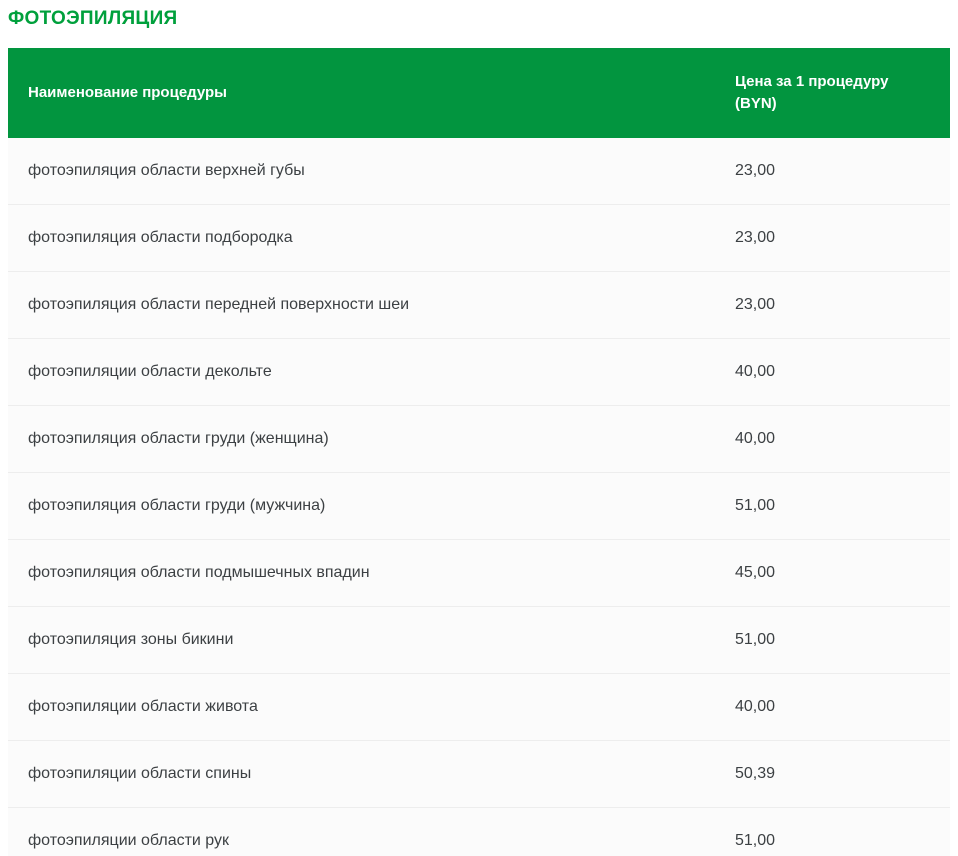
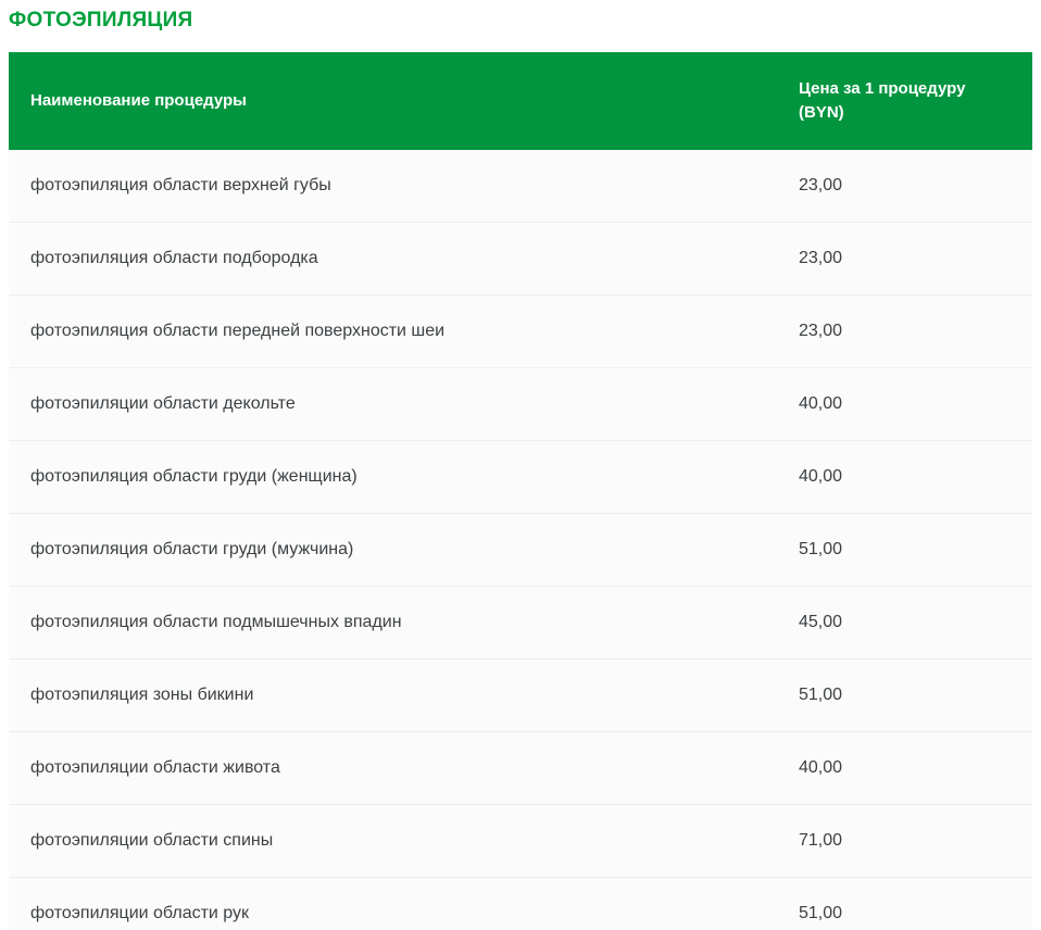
  ФОТОЭПИЛЯЦИЯ
  Наименование процедуры
  Цена за 1 процедуру (BYN)
  фотоэпиляция области верхней губы
  23,00
  фотоэпиляция области подбородка
  23,00
  фотоэпиляция области передней поверхности шеи
  23,00
  фотоэпиляции области декольте
  40,00
  фотоэпиляция области груди (женщина)
  40,00
  фотоэпиляция области груди (мужчина)
  51,00
  фотоэпиляция области подмышечных впадин
  45,00
  фотоэпиляция зоны бикини
  51,00
  фотоэпиляции области живота
  40,00
  фотоэпиляции области спины
- 50,39
+ 71,00
  фотоэпиляции области рук
  51,00
